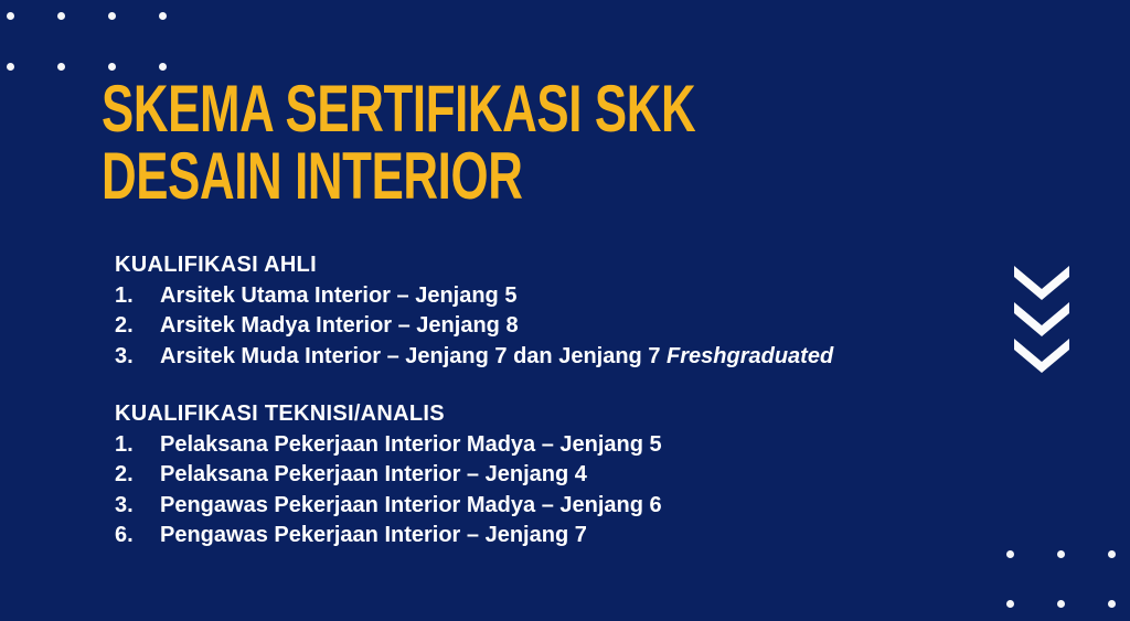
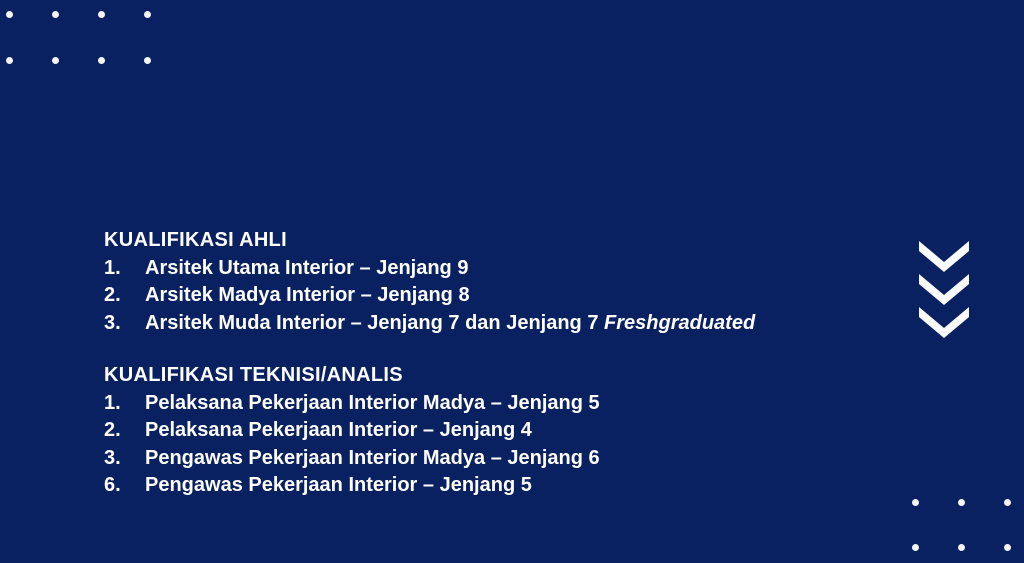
- SKEMA SERTIFIKASI SKK
- DESAIN INTERIOR
  KUALIFIKASI AHLI
  1.
- Arsitek Utama Interior – Jenjang 5
+ Arsitek Utama Interior – Jenjang 9
  2.
  Arsitek Madya Interior – Jenjang 8
  3.
  Arsitek Muda Interior – Jenjang 7 dan Jenjang 7 Freshgraduated
  KUALIFIKASI TEKNISI/ANALIS
  1.
  Pelaksana Pekerjaan Interior Madya – Jenjang 5
  2.
  Pelaksana Pekerjaan Interior – Jenjang 4
  3.
  Pengawas Pekerjaan Interior Madya – Jenjang 6
  6.
- Pengawas Pekerjaan Interior – Jenjang 7
+ Pengawas Pekerjaan Interior – Jenjang 5
